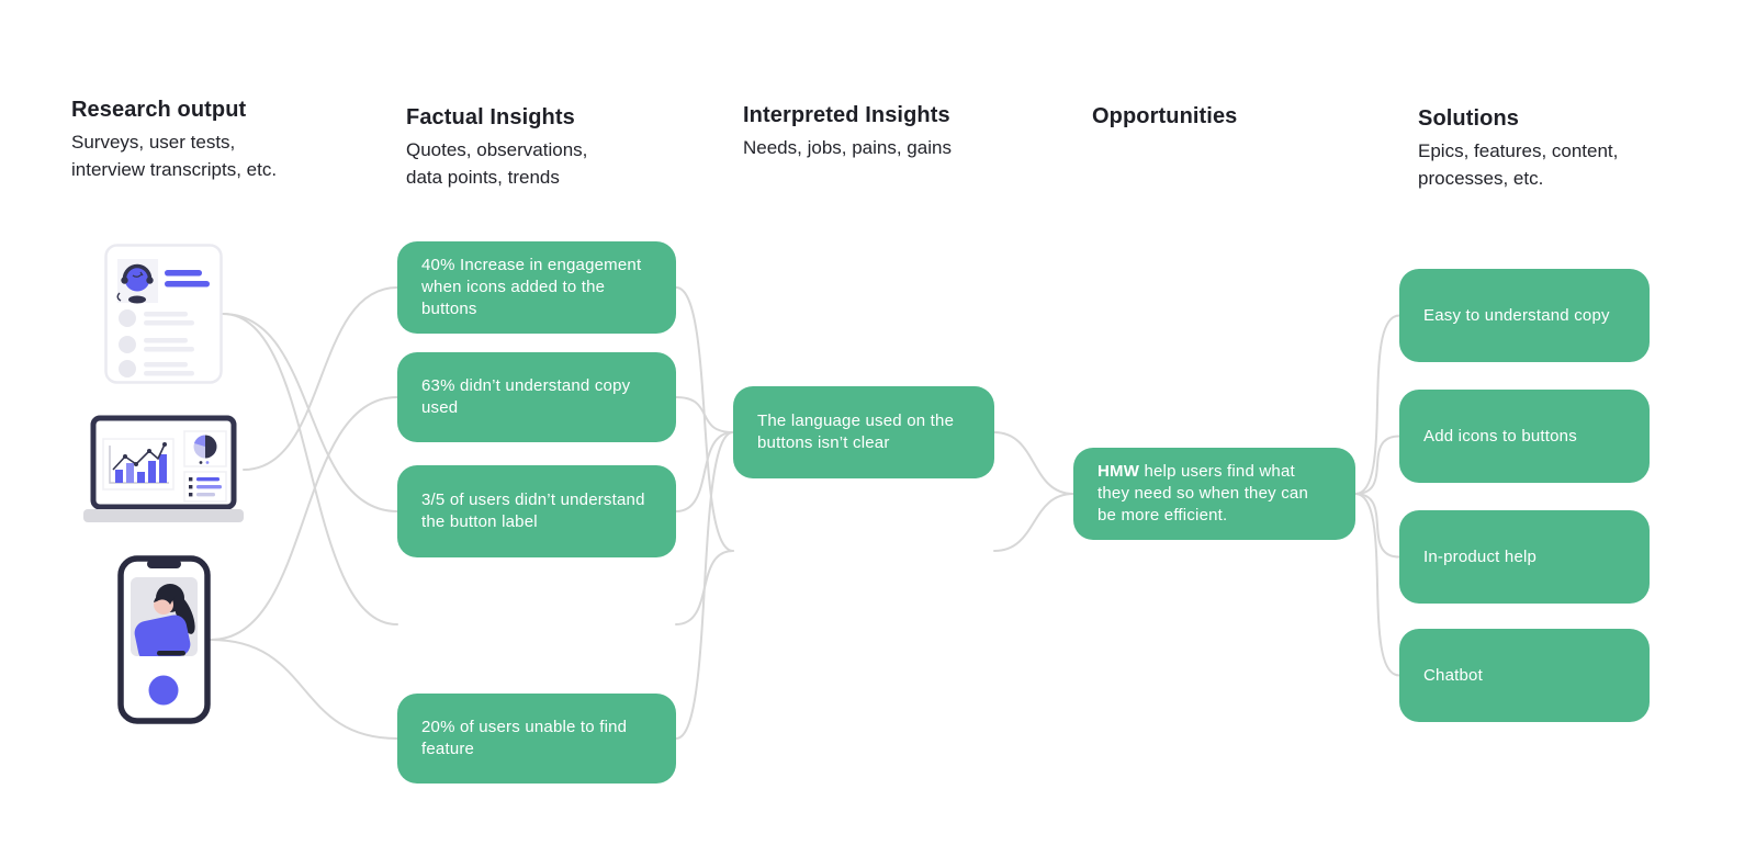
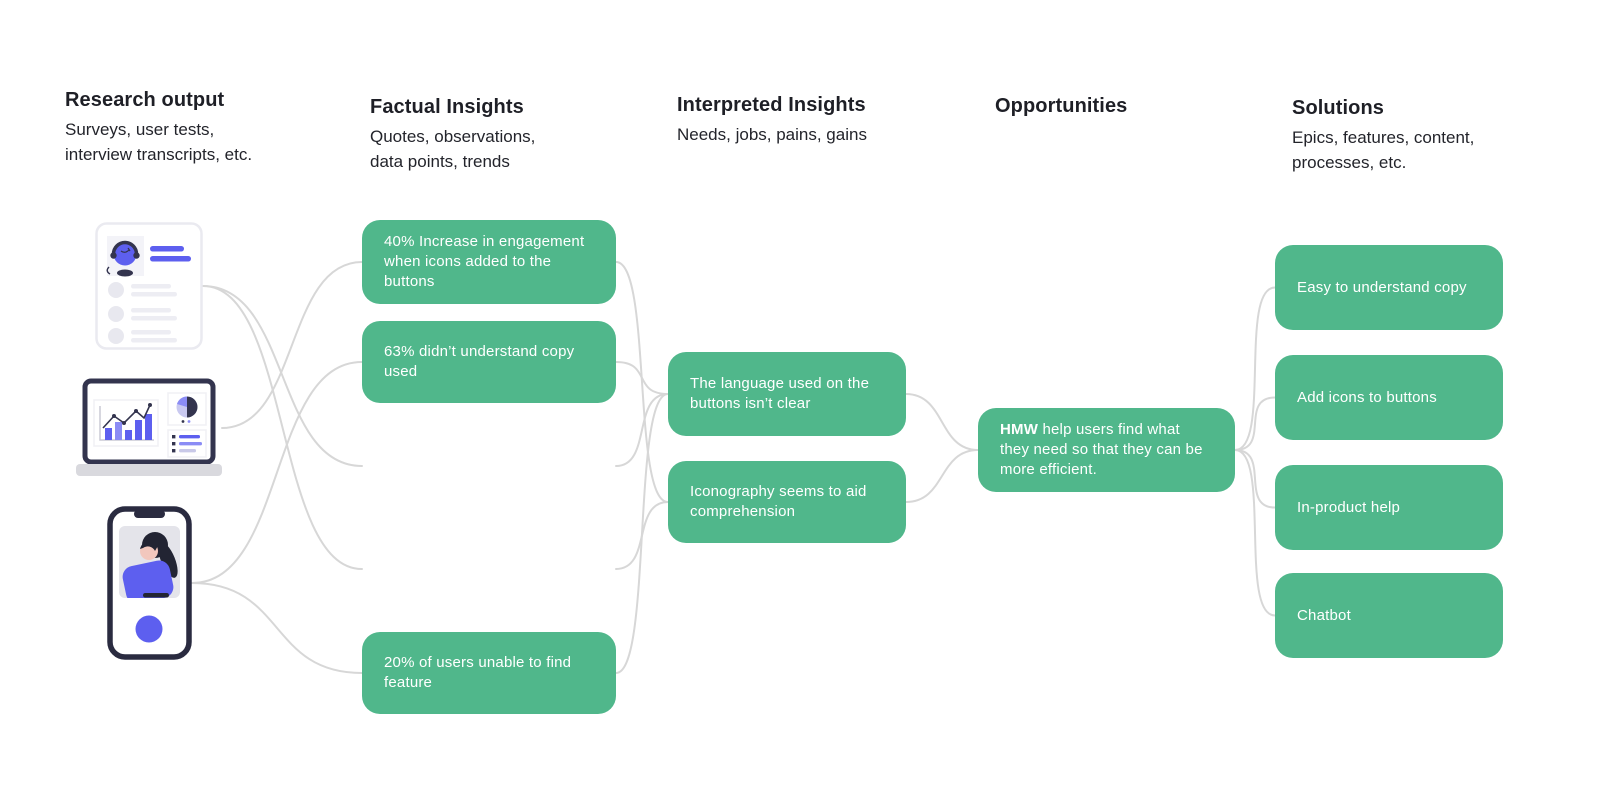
  Research output
  Surveys, user tests,
  interview transcripts, etc.
  Factual Insights
  Quotes, observations,
  data points, trends
  Interpreted Insights
  Needs, jobs, pains, gains
  Opportunities
  Solutions
  Epics, features, content,
  processes, etc.
  40% Increase in engagement when icons added to the buttons
  63% didn’t understand copy used
- 3/5 of users didn’t understand the button label
  20% of users unable to find feature
  The language used on the buttons isn’t clear
+ Iconography seems to aid comprehension
- HMW help users find what they need so when they can be more efficient.
+ HMW help users find what they need so that they can be more efficient.
  Easy to understand copy
  Add icons to buttons
  In-product help
  Chatbot
